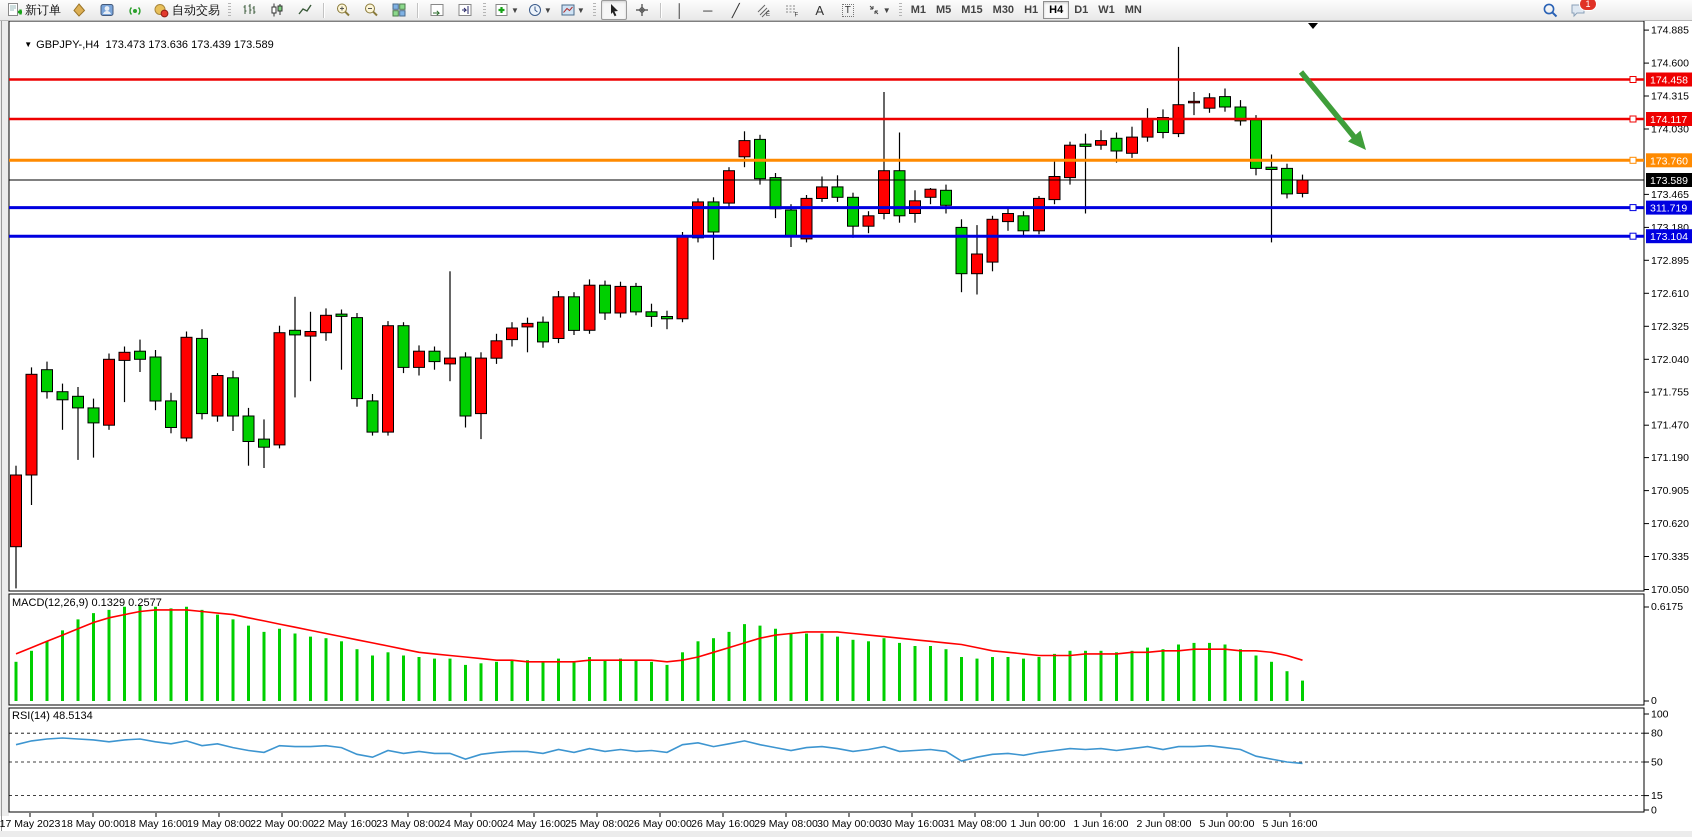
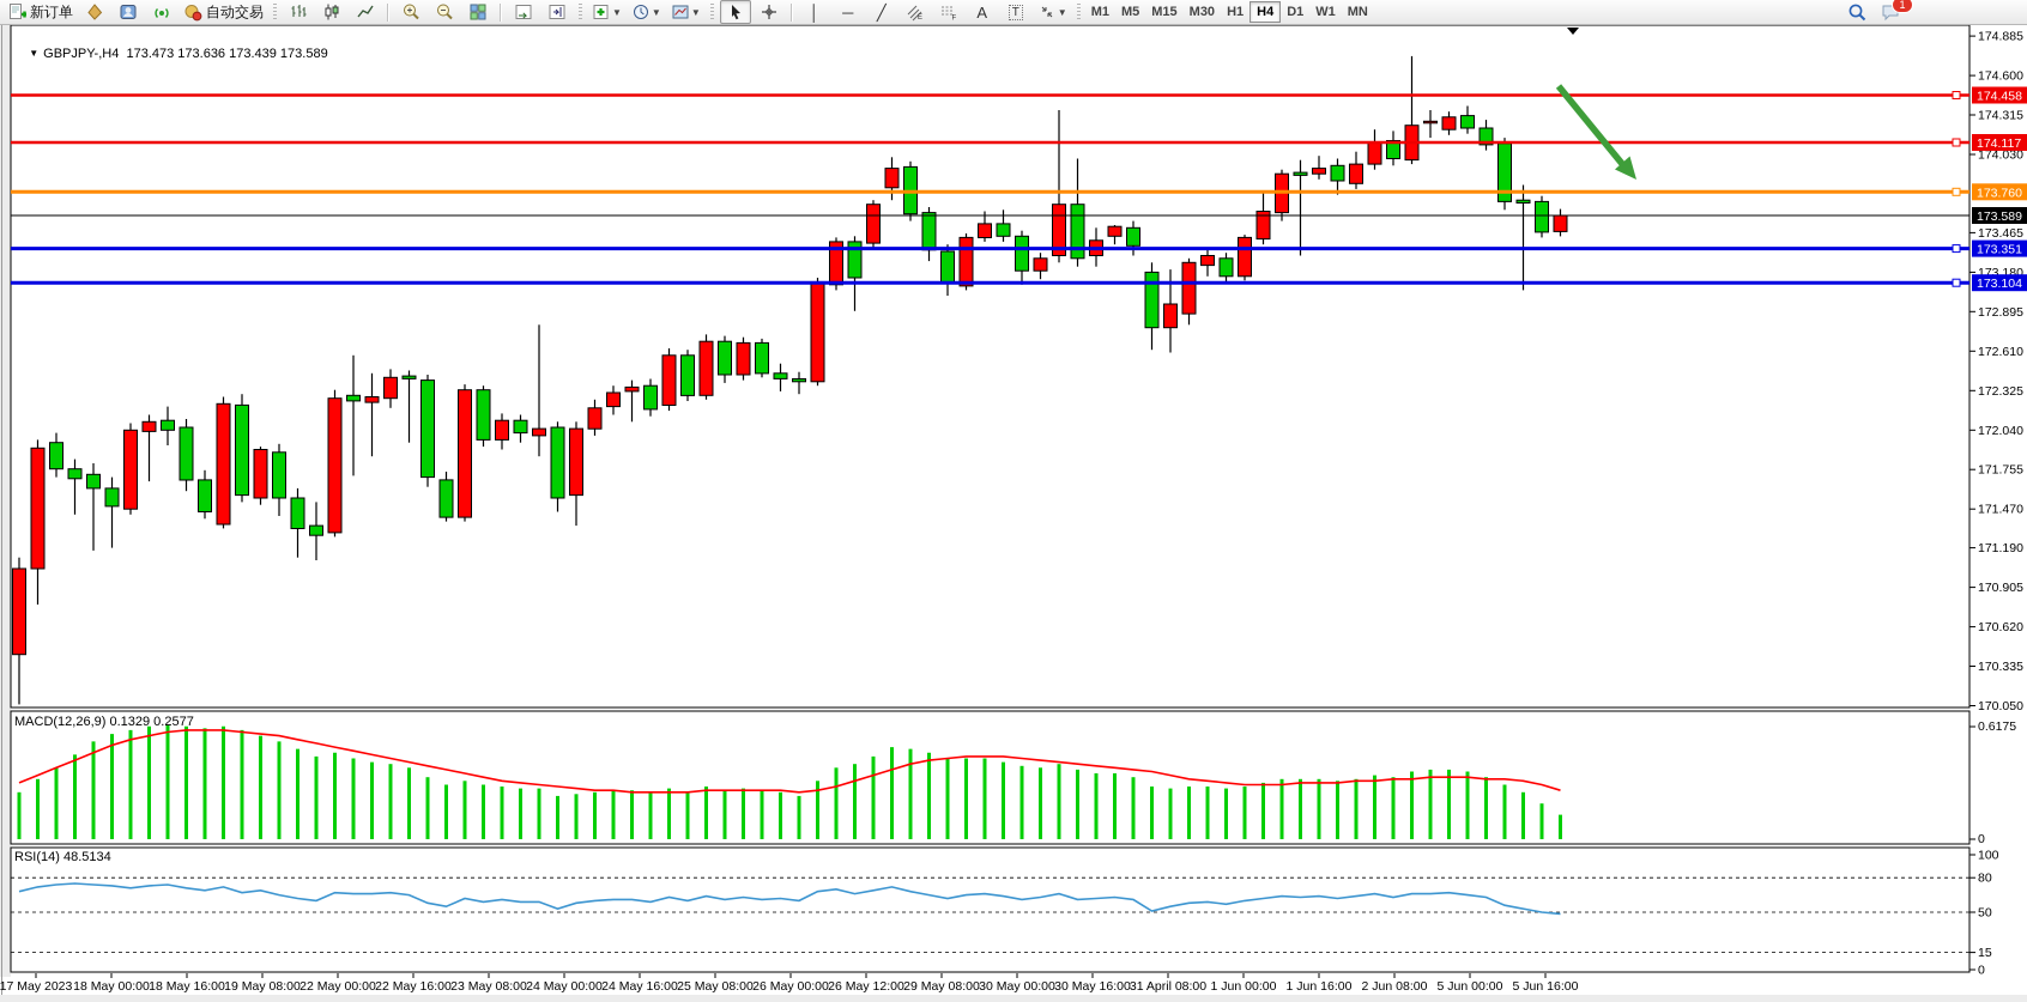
  新订单
  自动交易
  ▼
  ▼
  ▼
  │
  ─
  ╱
  A
  T
  ▼
  M1
  M5
  M15
  M30
  H1
  H4
  D1
  W1
  MN
  1
  174.885
  174.600
  174.315
  174.030
  173.465
  173.180
  172.895
  172.610
  172.325
  172.040
  171.755
  171.470
  171.190
  170.905
  170.620
  170.335
  170.050
  174.458
  174.117
  173.760
- 311.719
+ 173.351
  173.104
  173.589
  0.6175
  0
  100
  80
  50
  15
  0
  17 May 2023
  18 May 00:00
  18 May 16:00
  19 May 08:00
  22 May 00:00
  22 May 16:00
  23 May 08:00
  24 May 00:00
  24 May 16:00
  25 May 08:00
  26 May 00:00
- 26 May 16:00
+ 26 May 12:00
  29 May 08:00
  30 May 00:00
  30 May 16:00
- 31 May 08:00
+ 31 April 08:00
  1 Jun 00:00
  1 Jun 16:00
  2 Jun 08:00
  5 Jun 00:00
  5 Jun 16:00
  ▼ GBPJPY-,H4 173.473 173.636 173.439 173.589
  MACD(12,26,9) 0.1329 0.2577
  RSI(14) 48.5134
